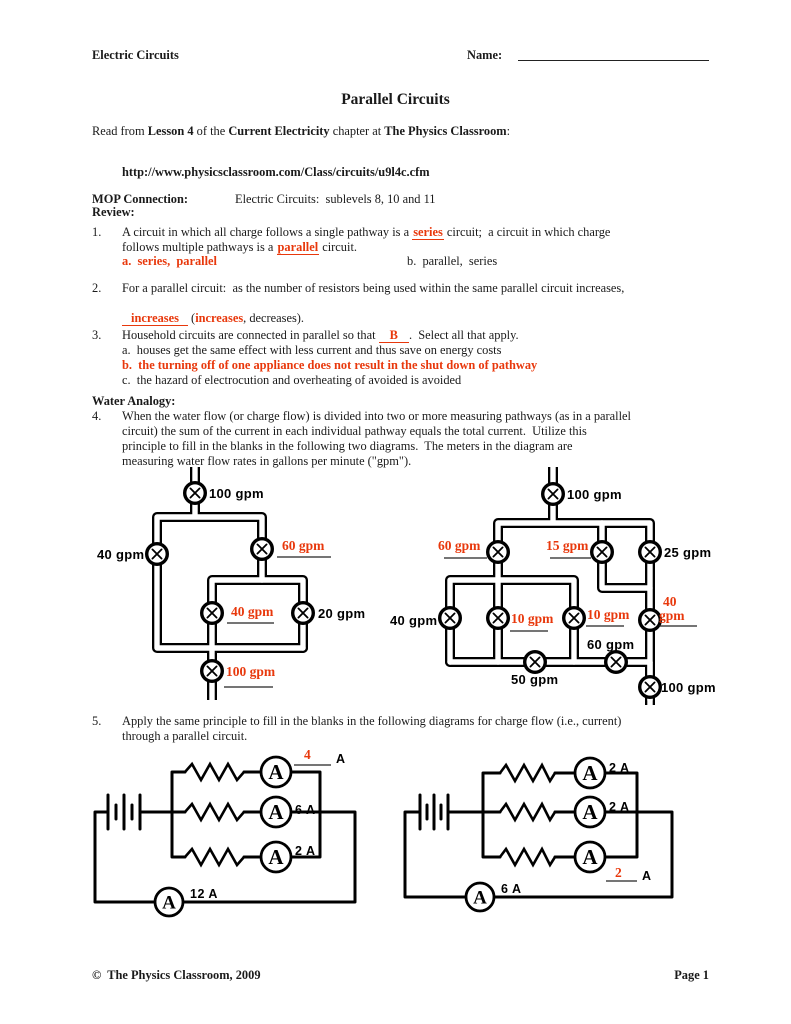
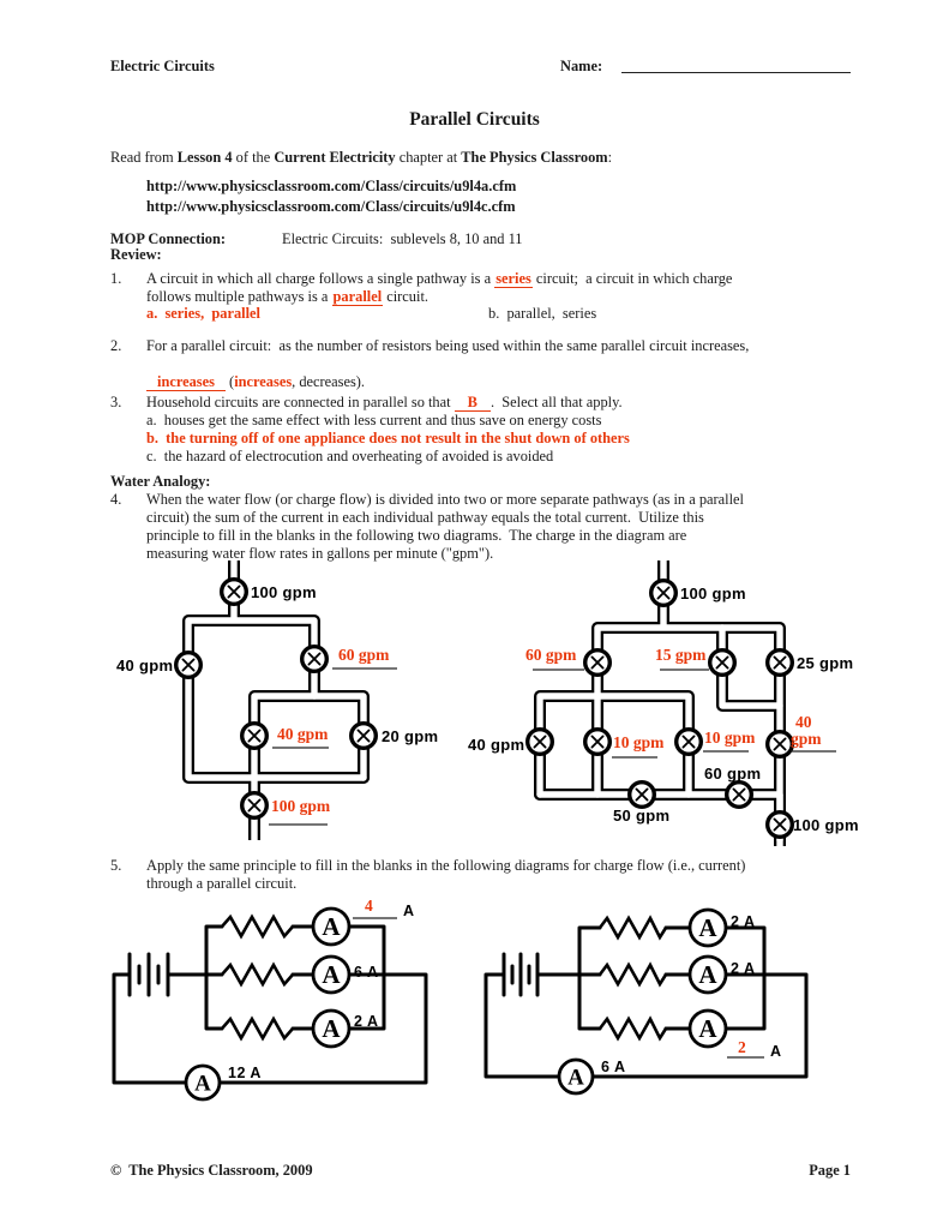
  Electric Circuits
  Name:
  Parallel Circuits
  Read from Lesson 4 of the Current Electricity chapter at The Physics Classroom:
+ http://www.physicsclassroom.com/Class/circuits/u9l4a.cfm
  http://www.physicsclassroom.com/Class/circuits/u9l4c.cfm
  MOP Connection:
  Electric Circuits: sublevels 8, 10 and 11
  Review:
  1.
  A circuit in which all charge follows a single pathway is a series circuit; a circuit in which charge
  follows multiple pathways is a parallel circuit.
  a. series, parallel
  b. parallel, series
  2.
  For a parallel circuit: as the number of resistors being used within the same parallel circuit increases,
  increases (increases, decreases).
  3.
  Household circuits are connected in parallel so that B . Select all that apply.
  a. houses get the same effect with less current and thus save on energy costs
- b. the turning off of one appliance does not result in the shut down of pathway
+ b. the turning off of one appliance does not result in the shut down of others
  c. the hazard of electrocution and overheating of avoided is avoided
  Water Analogy:
  4.
- When the water flow (or charge flow) is divided into two or more measuring pathways (as in a parallel
+ When the water flow (or charge flow) is divided into two or more separate pathways (as in a parallel
  circuit) the sum of the current in each individual pathway equals the total current. Utilize this
- principle to fill in the blanks in the following two diagrams. The meters in the diagram are
+ principle to fill in the blanks in the following two diagrams. The charge in the diagram are
  measuring water flow rates in gallons per minute ("gpm").
  100 gpm
  40 gpm
  60 gpm
  40 gpm
  20 gpm
  100 gpm
  100 gpm
  60 gpm
  15 gpm
  25 gpm
  40 gpm
  10 gpm
  10 gpm
  40
  gpm
  60 gpm
  50 gpm
  100 gpm
  5.
  Apply the same principle to fill in the blanks in the following diagrams for charge flow (i.e., current)
  through a parallel circuit.
  A
  A
  A
  A
  4
  A
  6 A
  2 A
  12 A
  A
  A
  A
  A
  2 A
  2 A
  2
  A
  6 A
  © The Physics Classroom, 2009
  Page 1
